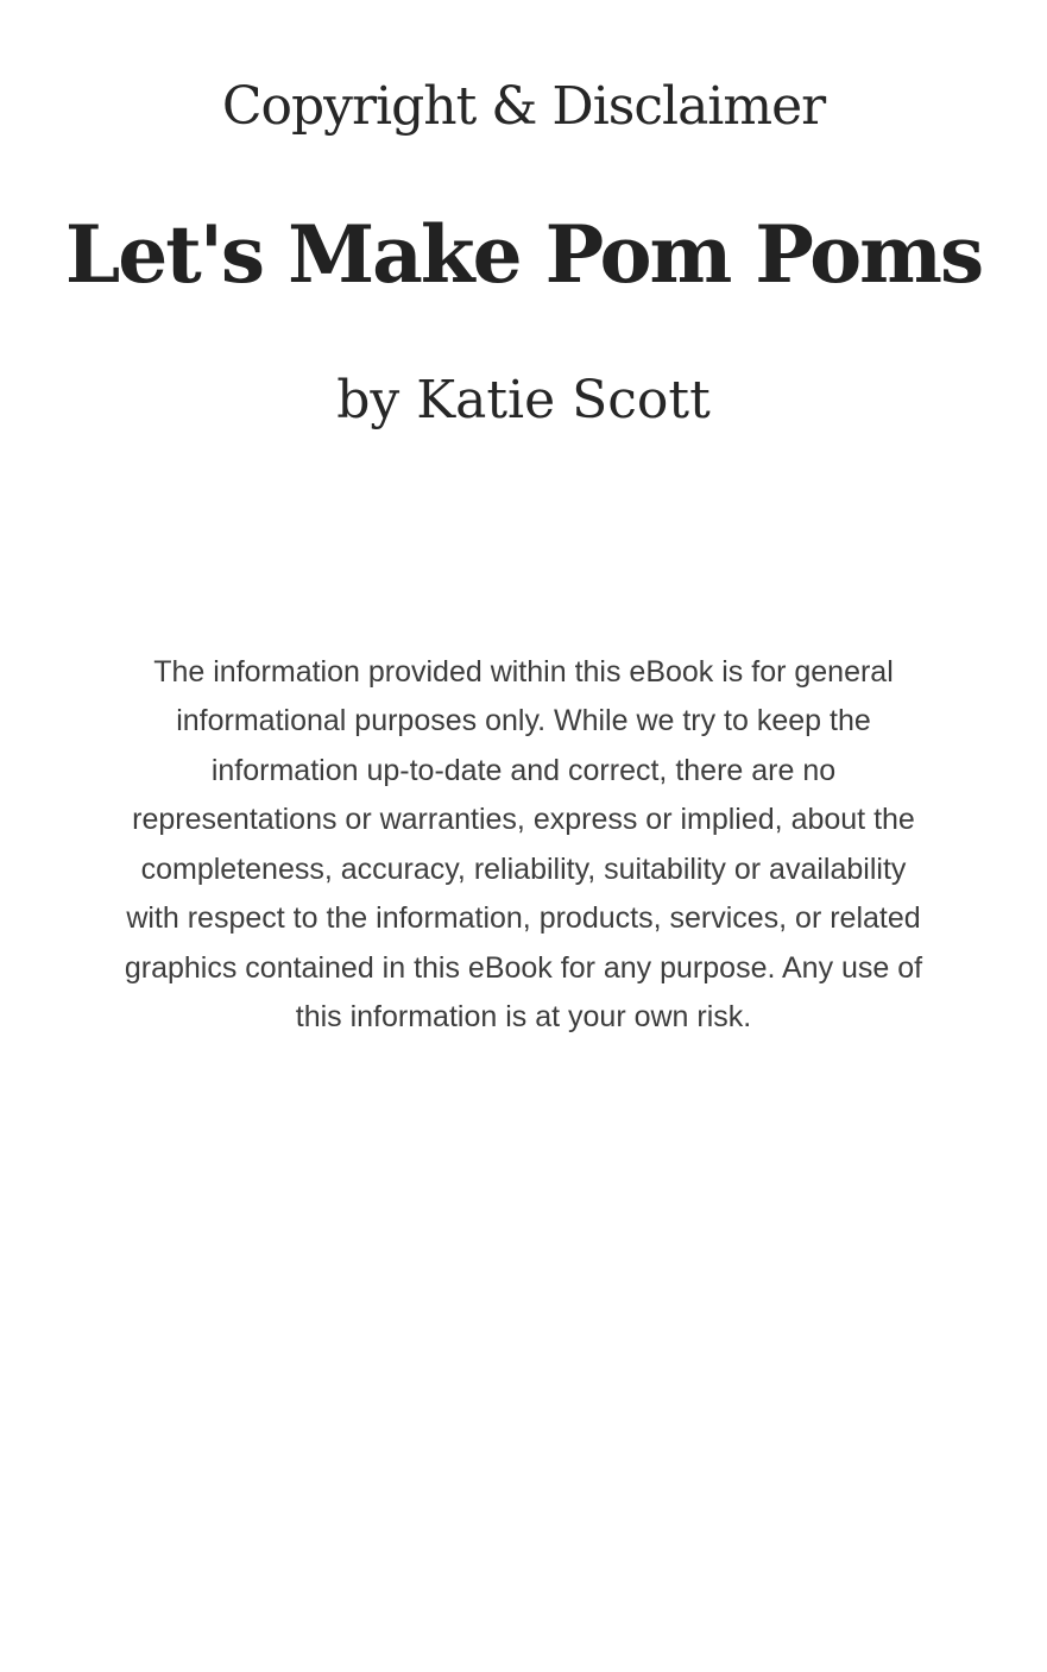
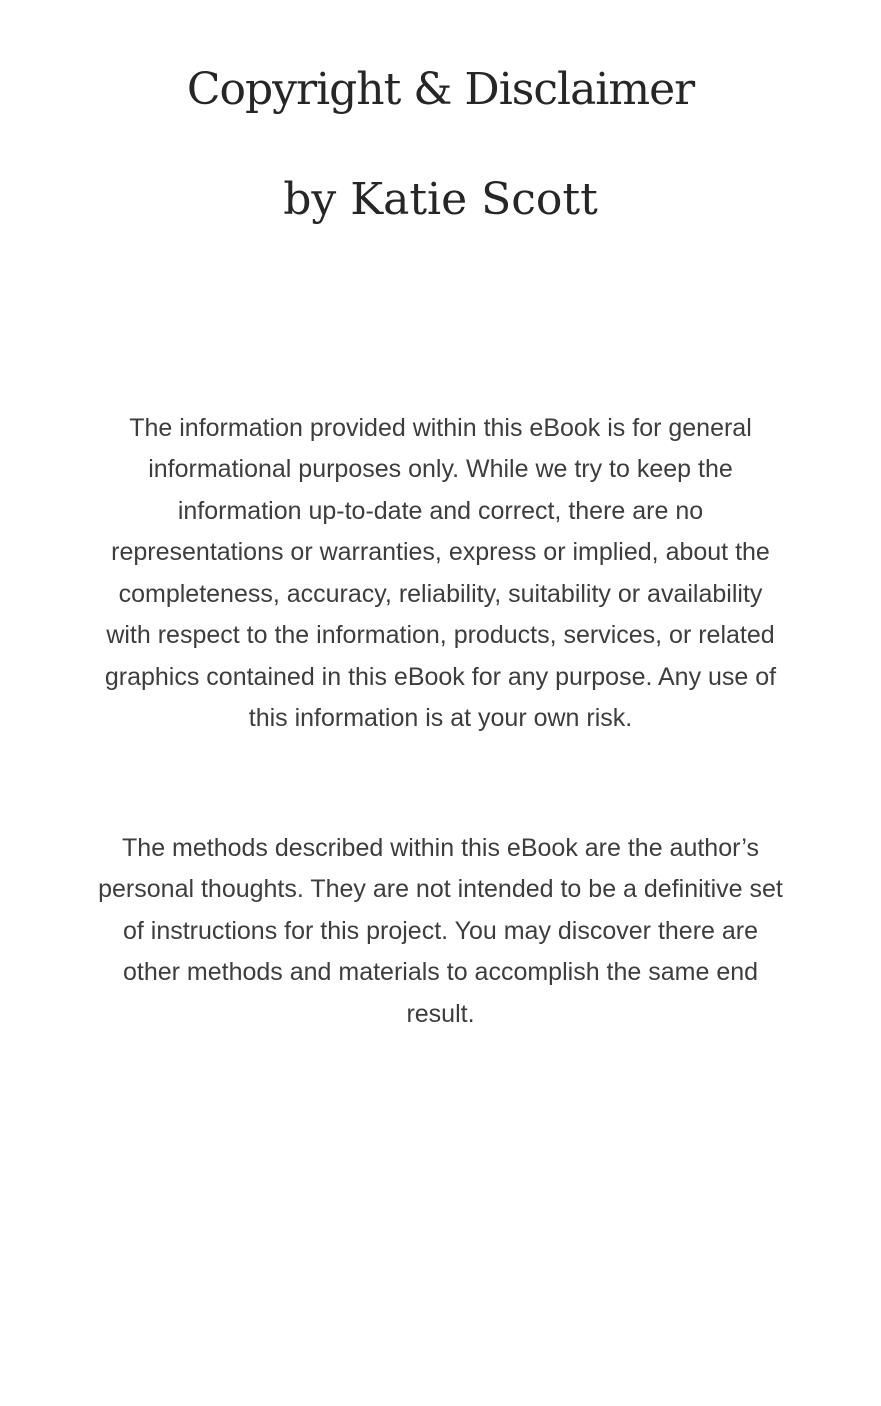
  Copyright & Disclaimer
- Let's Make Pom Poms
  by Katie Scott
  The information provided within this eBook is for general
  informational purposes only. While we try to keep the
  information up-to-date and correct, there are no
  representations or warranties, express or implied, about the
  completeness, accuracy, reliability, suitability or availability
  with respect to the information, products, services, or related
  graphics contained in this eBook for any purpose. Any use of
  this information is at your own risk.
+ The methods described within this eBook are the author’s
+ personal thoughts. They are not intended to be a definitive set
+ of instructions for this project. You may discover there are
+ other methods and materials to accomplish the same end
+ result.
